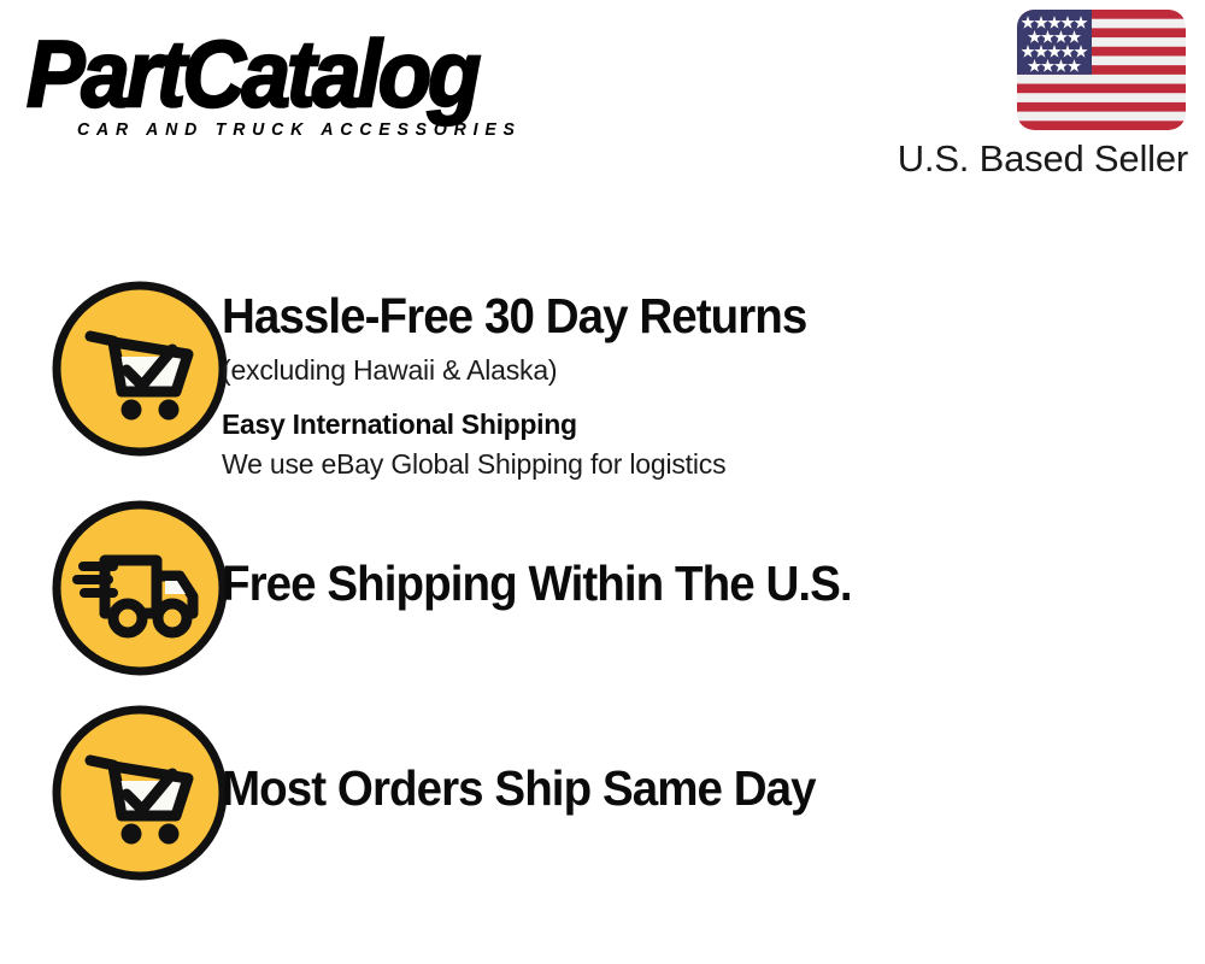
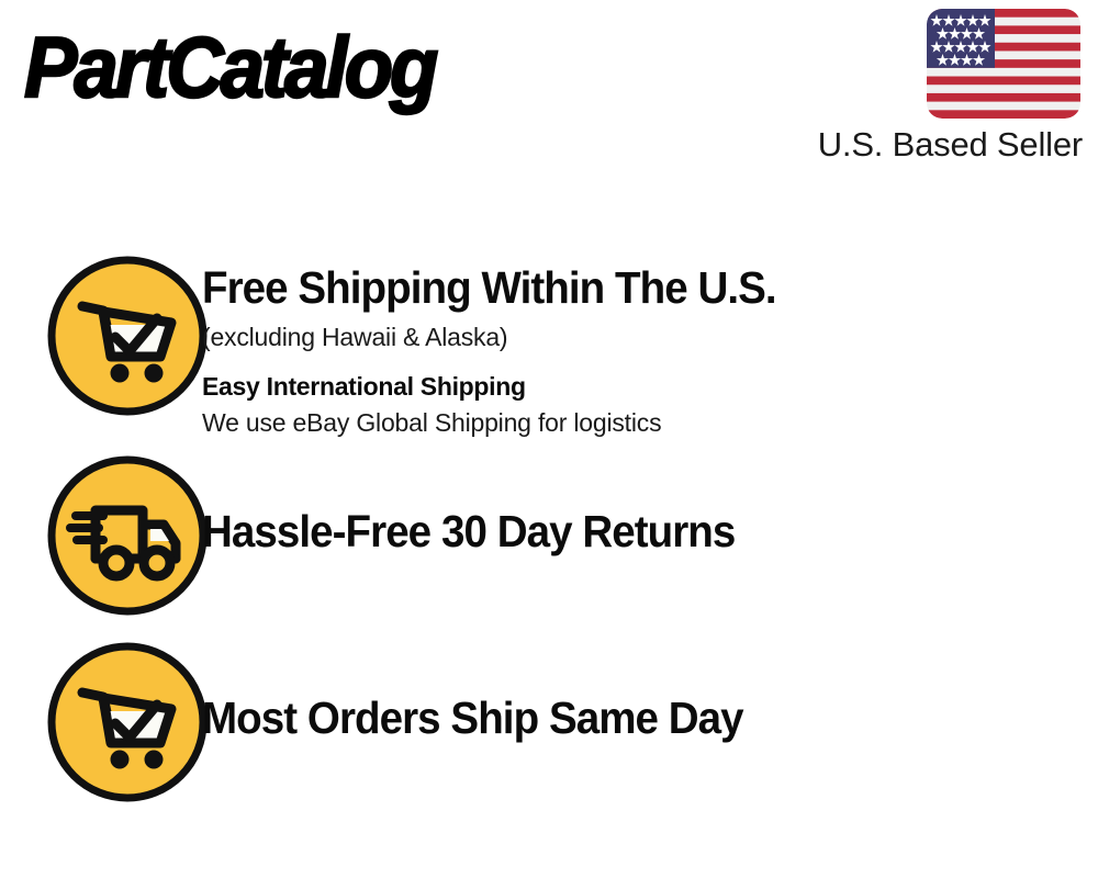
  PartCatalog
- CAR AND TRUCK ACCESSORIES
  U.S. Based Seller
- Hassle-Free 30 Day Returns
+ Free Shipping Within The U.S.
  (excluding Hawaii & Alaska)
  Easy International Shipping
  We use eBay Global Shipping for logistics
- Free Shipping Within The U.S.
+ Hassle-Free 30 Day Returns
  Most Orders Ship Same Day
